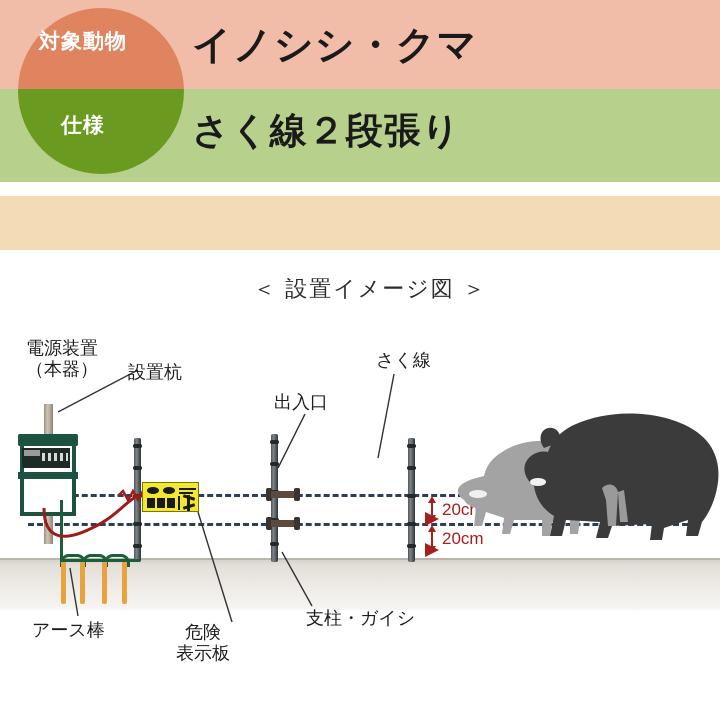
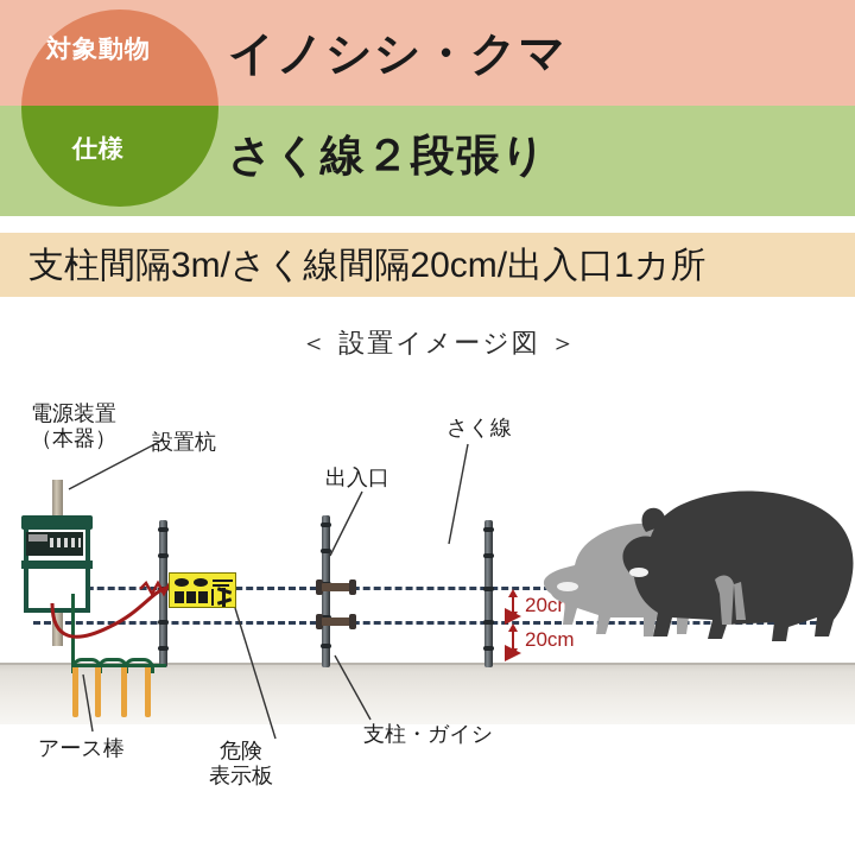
  対象動物
  仕様
  イノシシ・クマ
  さく線２段張り
+ 支柱間隔3m/さく線間隔20cm/出入口1カ所
  ＜ 設置イメージ図 ＞
  20c
  20cm
  電源装置
  （本器）
  設置杭
  出入口
  さく線
  アース棒
  危険
  表示板
  支柱・ガイシ
